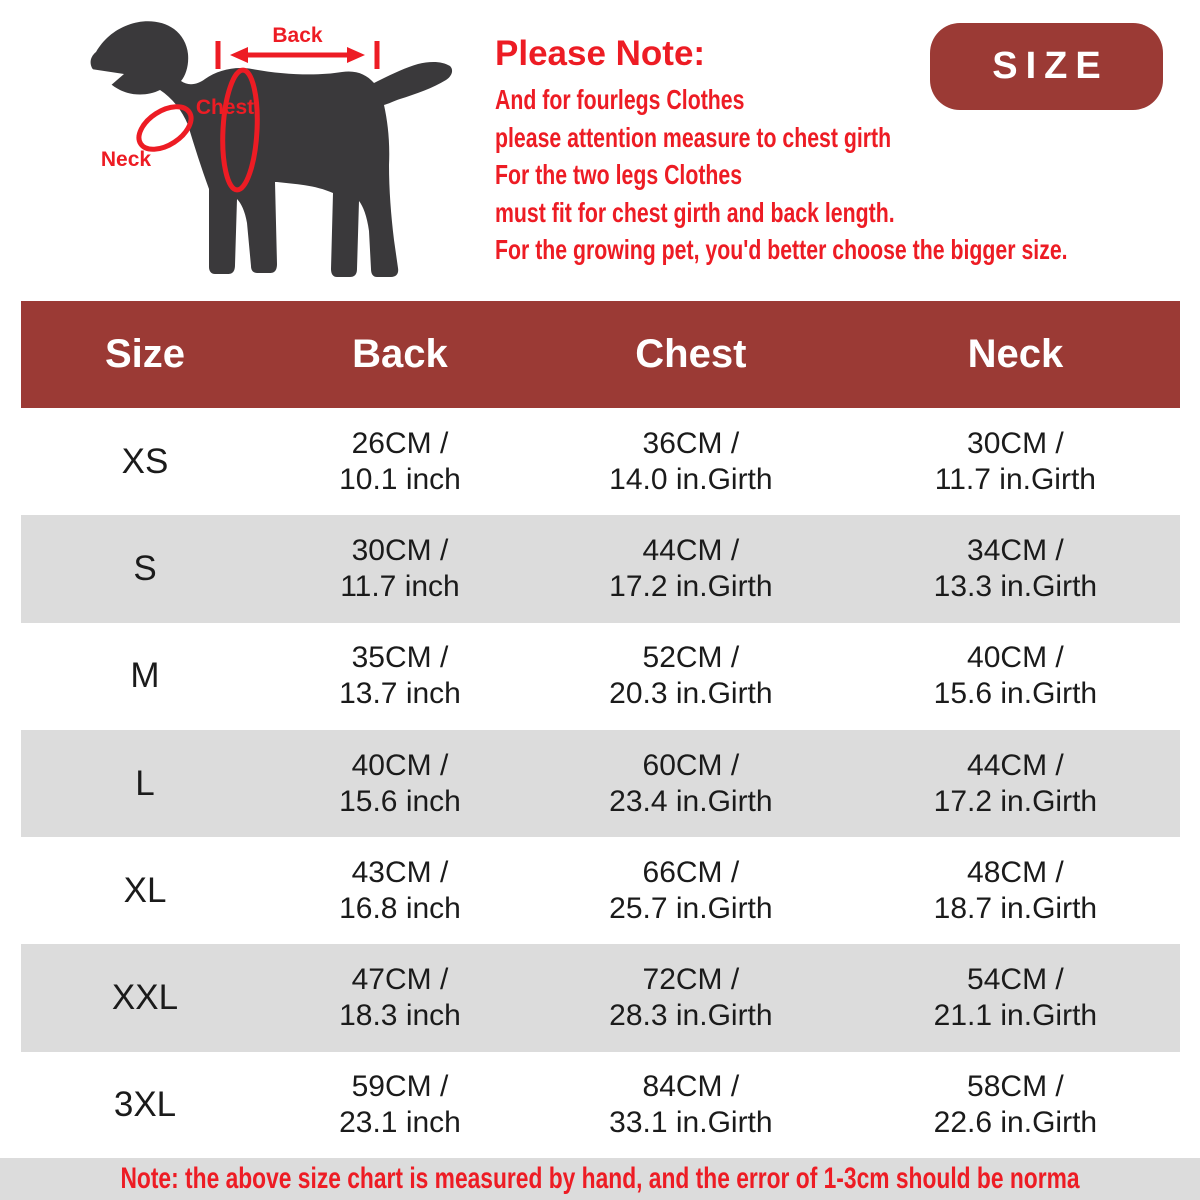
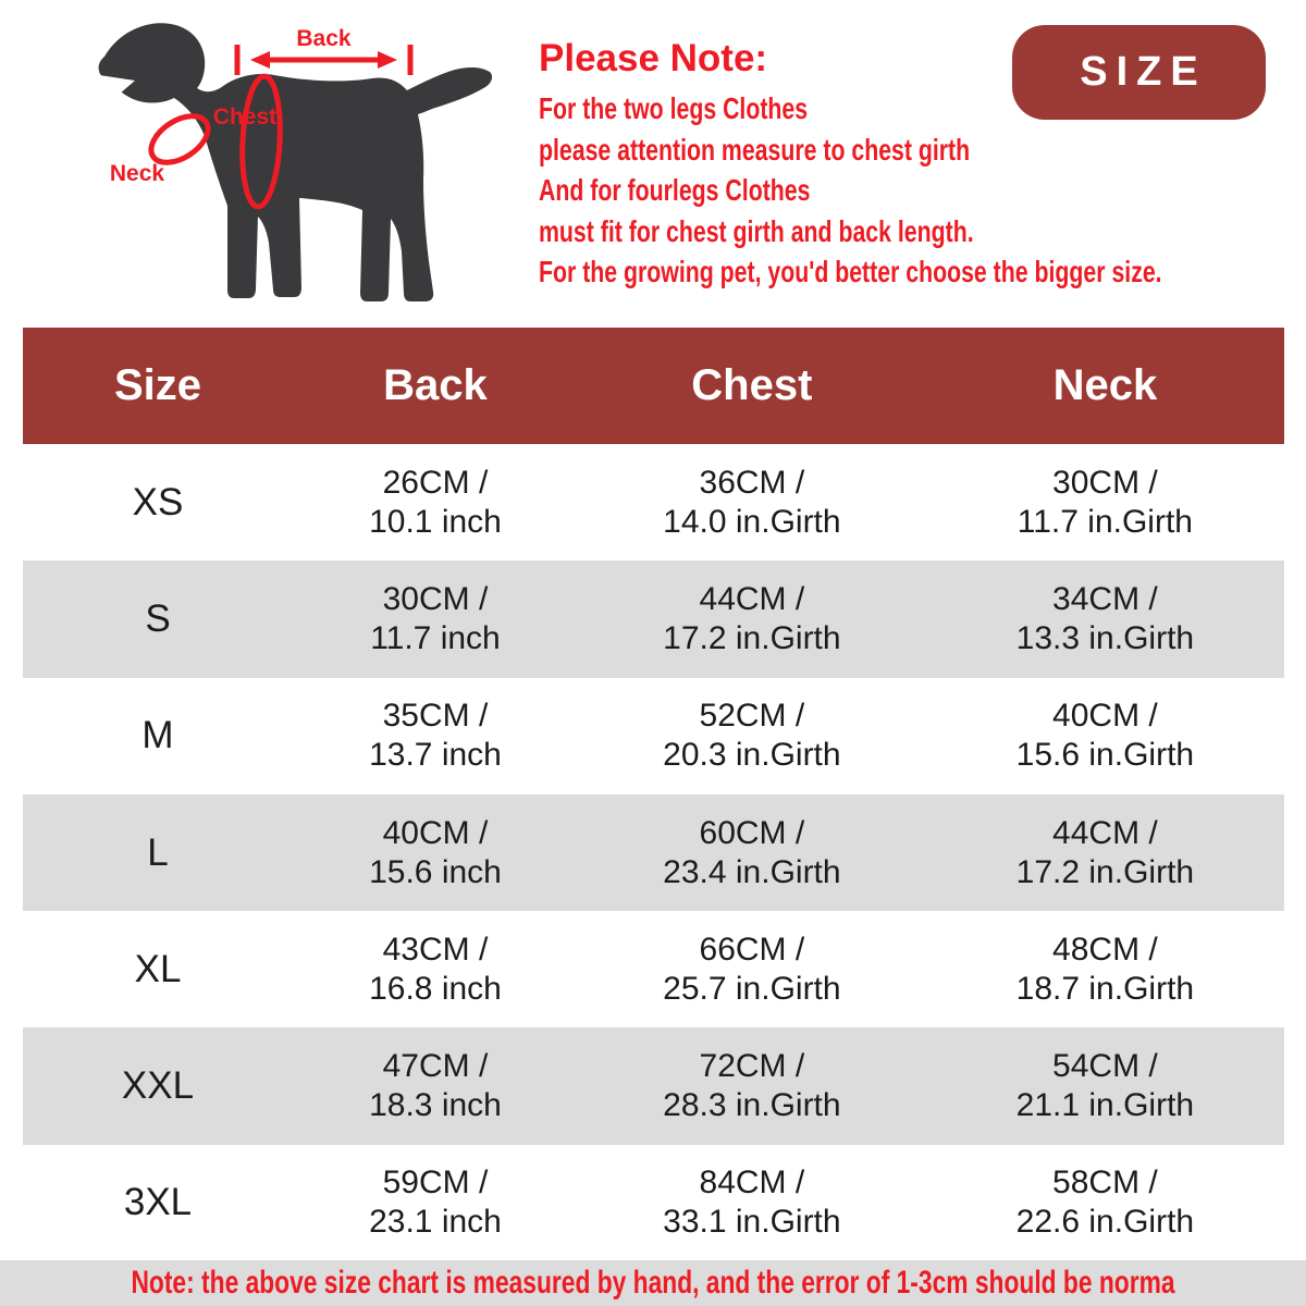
  Back
  Chest
  Neck
  Please Note:
- And for fourlegs Clothes
+ For the two legs Clothes
  please attention measure to chest girth
- For the two legs Clothes
+ And for fourlegs Clothes
  must fit for chest girth and back length.
  For the growing pet, you'd better choose the bigger size.
  SIZE
  Size
  Back
  Chest
  Neck
  XS
  26CM /
  10.1 inch
  36CM /
  14.0 in.Girth
  30CM /
  11.7 in.Girth
  S
  30CM /
  11.7 inch
  44CM /
  17.2 in.Girth
  34CM /
  13.3 in.Girth
  M
  35CM /
  13.7 inch
  52CM /
  20.3 in.Girth
  40CM /
  15.6 in.Girth
  L
  40CM /
  15.6 inch
  60CM /
  23.4 in.Girth
  44CM /
  17.2 in.Girth
  XL
  43CM /
  16.8 inch
  66CM /
  25.7 in.Girth
  48CM /
  18.7 in.Girth
  XXL
  47CM /
  18.3 inch
  72CM /
  28.3 in.Girth
  54CM /
  21.1 in.Girth
  3XL
  59CM /
  23.1 inch
  84CM /
  33.1 in.Girth
  58CM /
  22.6 in.Girth
  Note: the above size chart is measured by hand, and the error of 1-3cm should be norma
